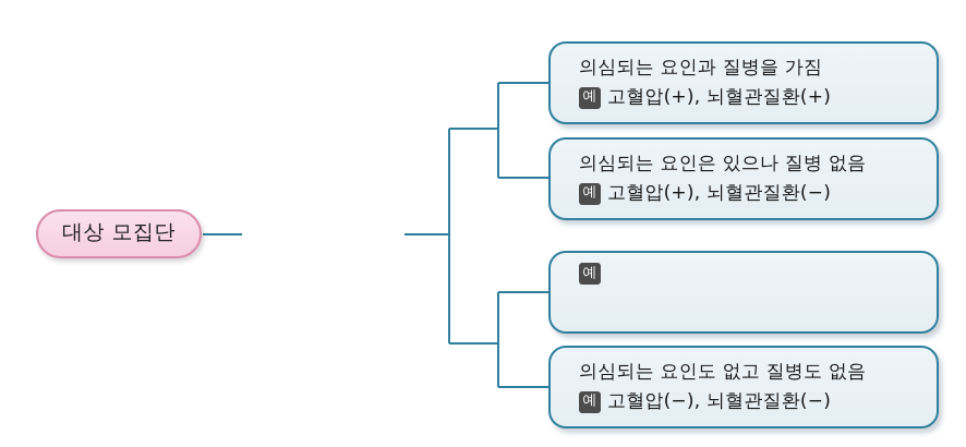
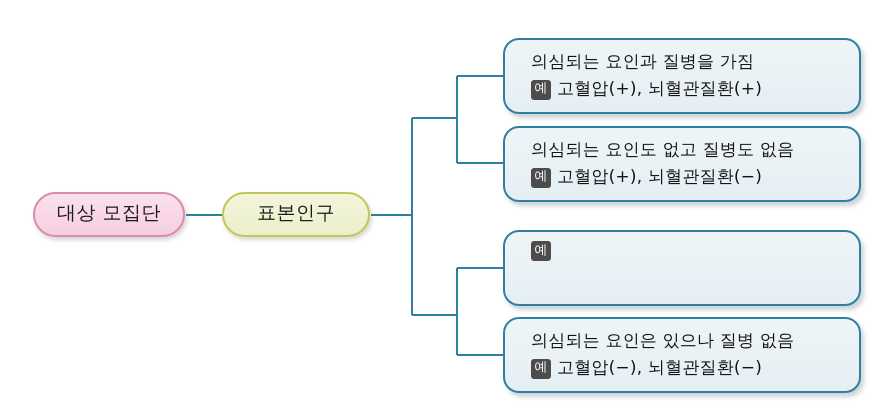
  대상 모집단
+ 표본인구
  의심되는 요인과 질병을 가짐
  예
  고혈압(+), 뇌혈관질환(+)
- 의심되는 요인은 있으나 질병 없음
+ 의심되는 요인도 없고 질병도 없음
  예
  고혈압(+), 뇌혈관질환(−)
  예
- 의심되는 요인도 없고 질병도 없음
+ 의심되는 요인은 있으나 질병 없음
  예
  고혈압(−), 뇌혈관질환(−)
